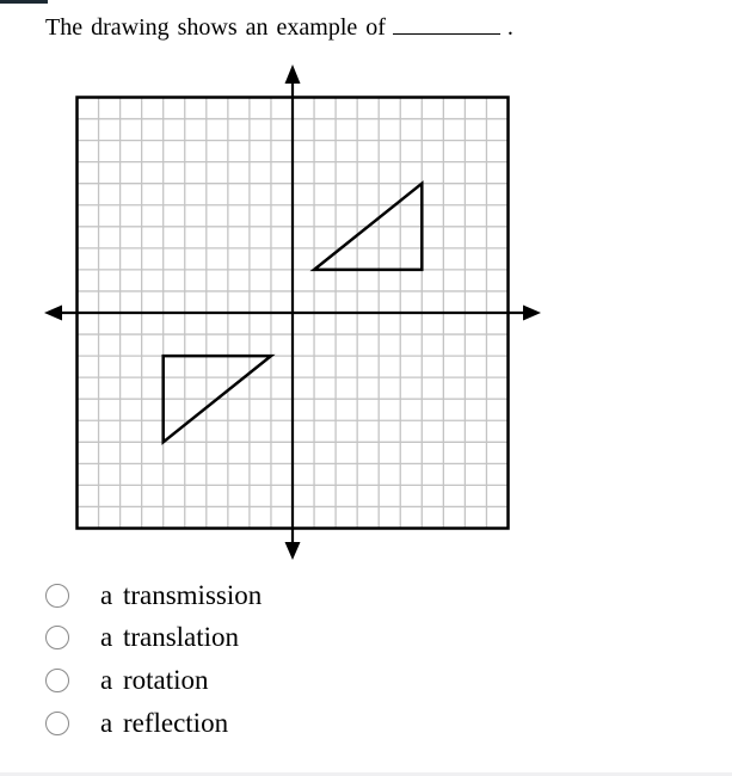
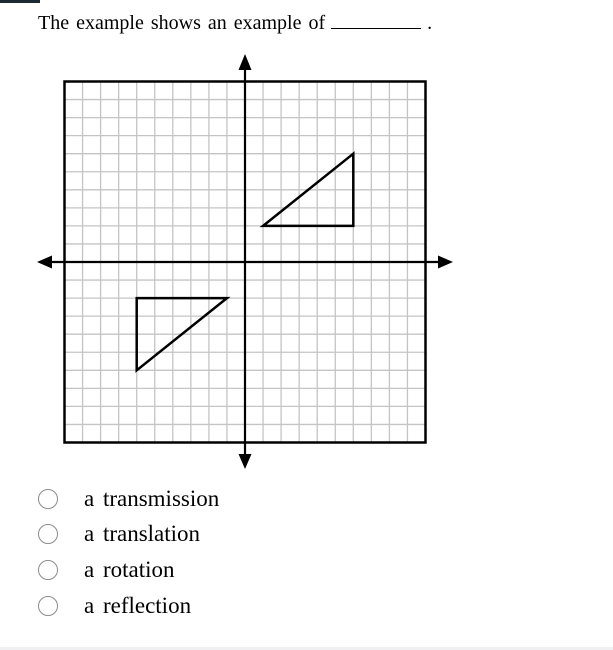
- The drawing shows an example of .
+ The example shows an example of .
  a transmission
  a translation
  a rotation
  a reflection
